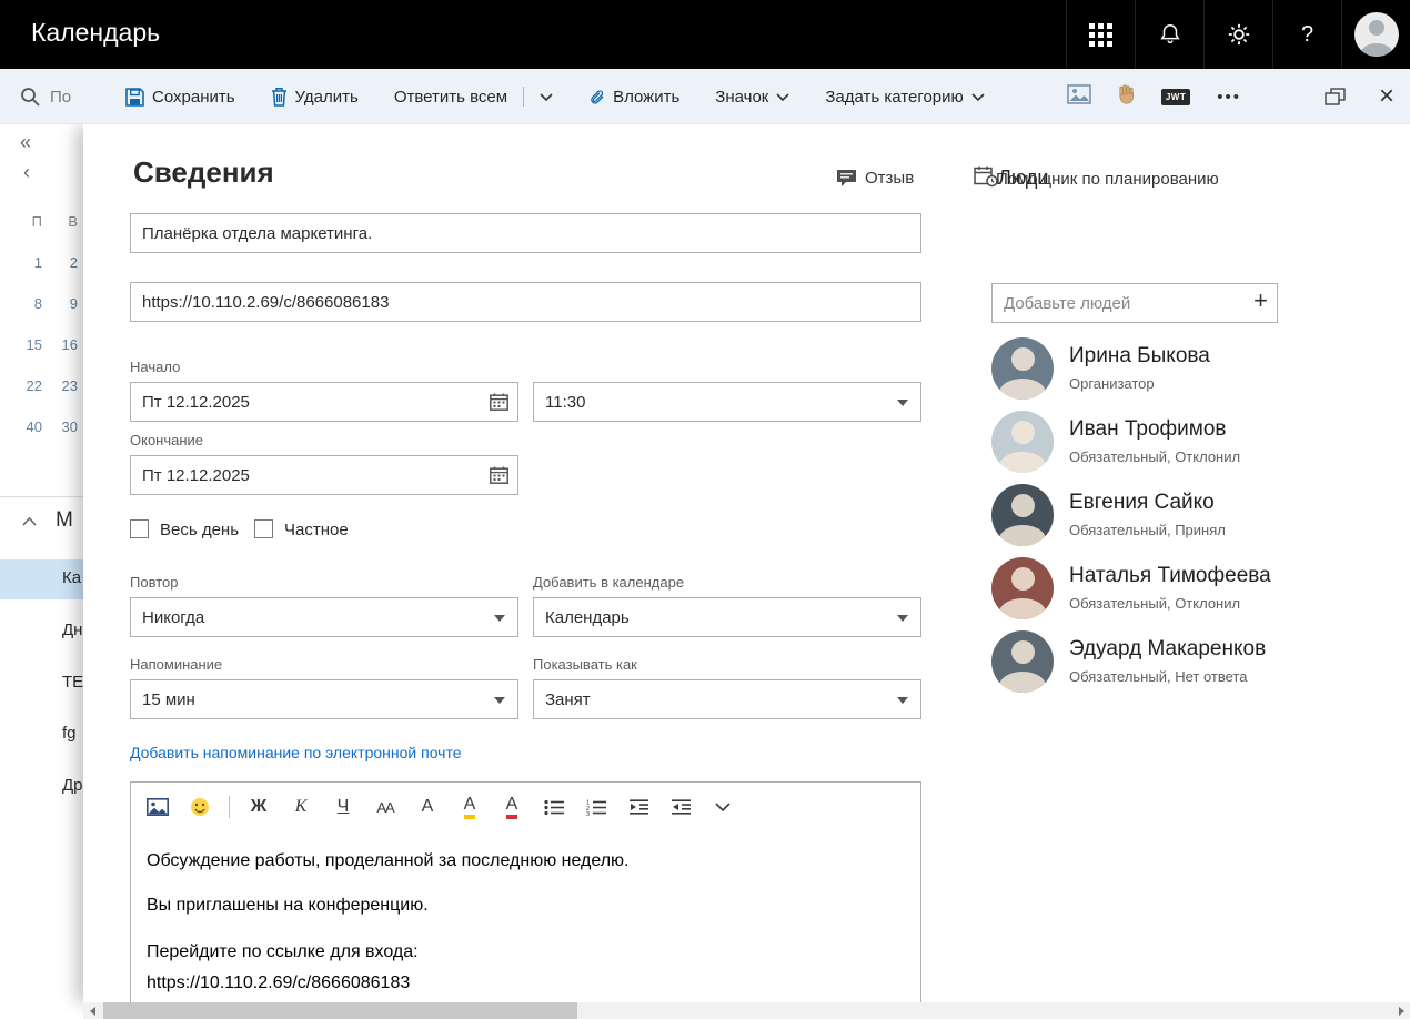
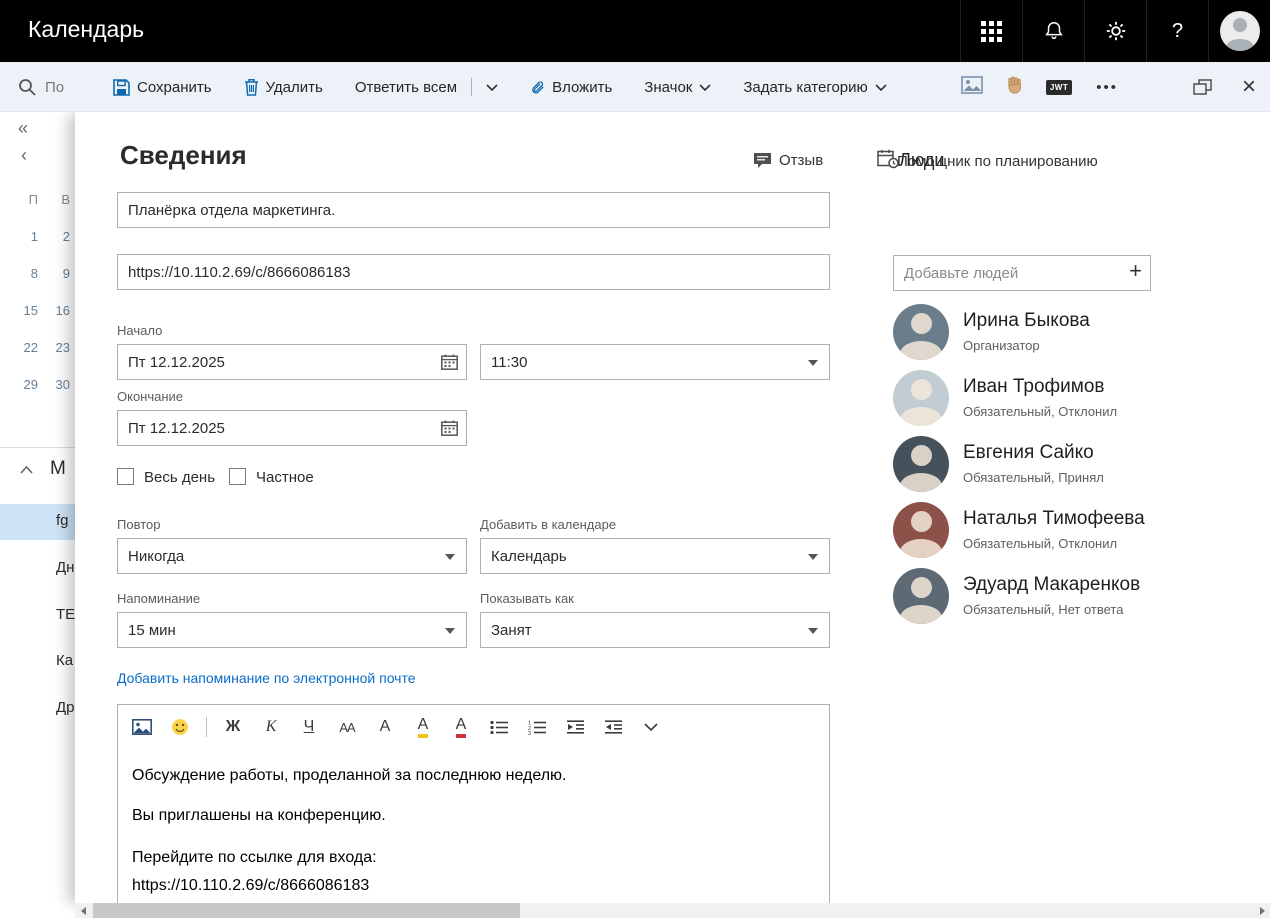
  Календарь
  ?
  По
  Сохранить
  Удалить
  Ответить всем
  Вложить
  Значок
  Задать категорию
  JWT
  •••
  ×
  «
  ‹
  П
  В
  1
  2
  8
  9
  15
  16
  22
  23
- 40
+ 29
  30
  М
- Ка
+ fg
  Дн
  ТЕ
- fg
+ Ка
  Др
  Сведения
  Отзыв
  Люди
  Помощник по планированию
  Планёрка отдела маркетинга.
  https://10.110.2.69/c/8666086183
  Начало
  Пт 12.12.2025
  11:30
  Окончание
  Пт 12.12.2025
  Весь день
  Частное
  Повтор
  Никогда
  Добавить в календаре
  Календарь
  Напоминание
  15 мин
  Показывать как
  Занят
  Добавить напоминание по электронной почте
  Ж
  К
  Ч
  АА
  А
  А
  А
  Обсуждение работы, проделанной за последнюю неделю.
  Вы приглашены на конференцию.
  Перейдите по ссылке для входа:
  https://10.110.2.69/c/8666086183
  Добавьте людей
  +
  Ирина Быкова
  Организатор
  Иван Трофимов
  Обязательный, Отклонил
  Евгения Сайко
  Обязательный, Принял
  Наталья Тимофеева
  Обязательный, Отклонил
  Эдуард Макаренков
  Обязательный, Нет ответа
